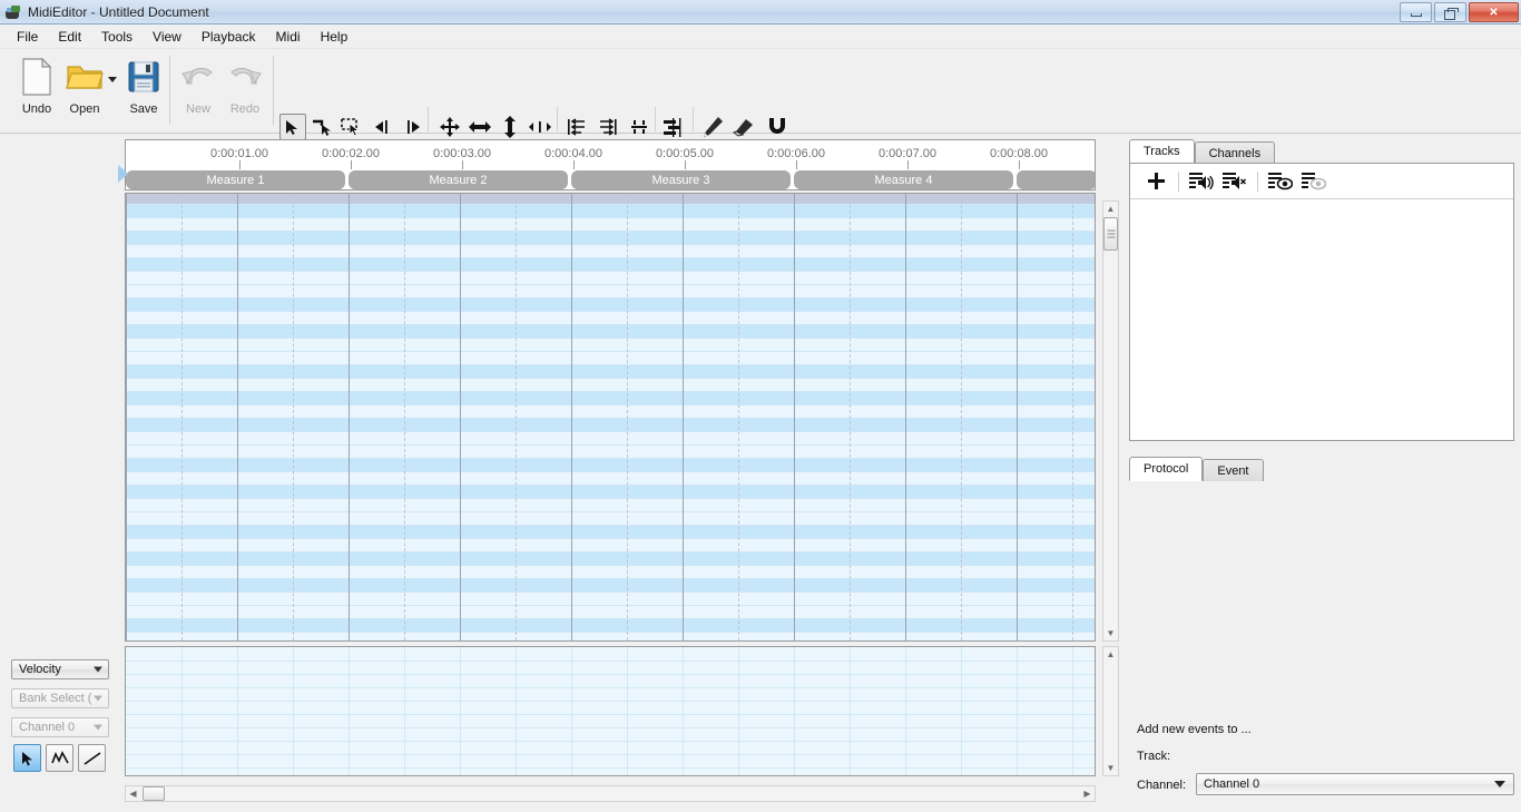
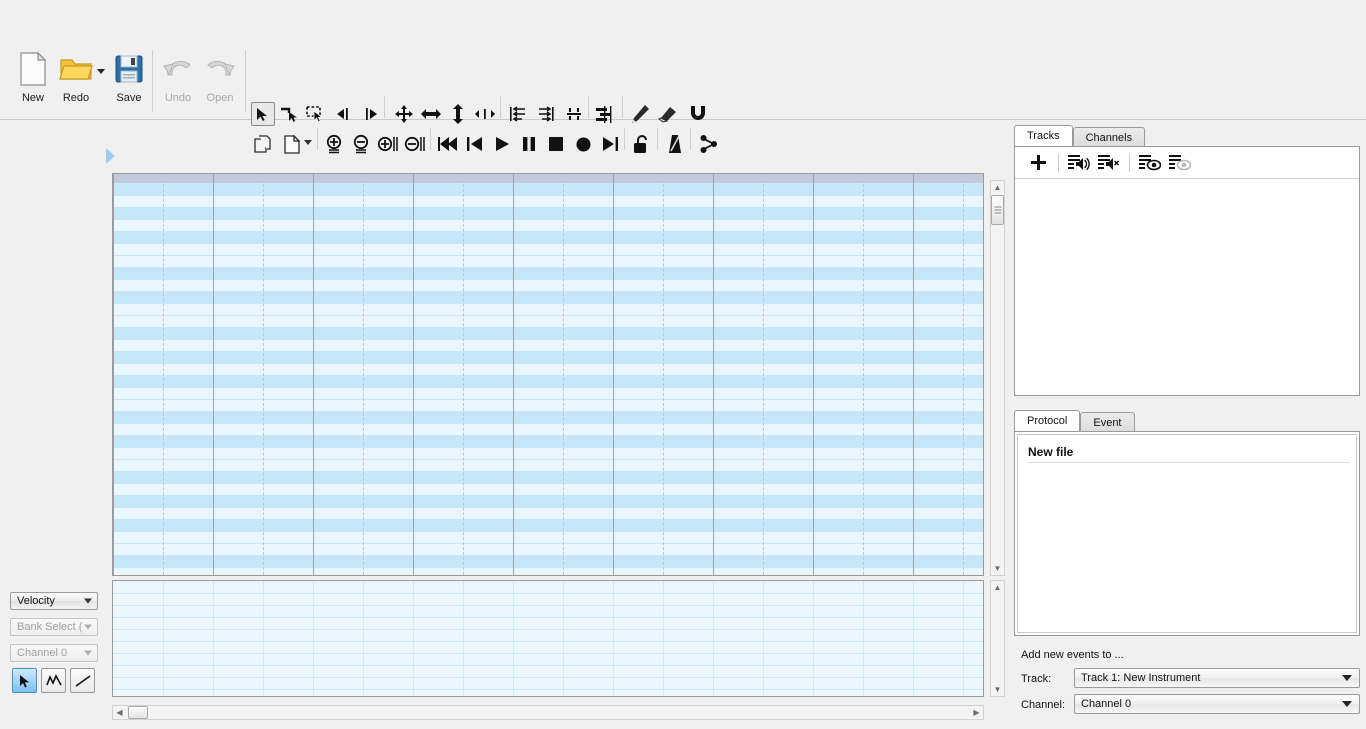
- MidiEditor - Untitled Document
- ✕
- File
- Edit
- Tools
- View
- Playback
- Midi
- Help
- Undo
+ New
- Open
+ Redo
  Save
- New
+ Undo
- Redo
+ Open
- 0:00:01.00
- 0:00:02.00
- 0:00:03.00
- 0:00:04.00
- 0:00:05.00
- 0:00:06.00
- 0:00:07.00
- 0:00:08.00
- Measure 1
- Measure 2
- Measure 3
- Measure 4
  ▲
  ▼
  ▲
  ▼
  ◀
  ▶
  Velocity
  Bank Select (
  Channel 0
  Tracks
  Channels
  Protocol
  Event
+ New file
  Add new events to ...
  Track:
+ Track 1: New Instrument
  Channel:
  Channel 0
